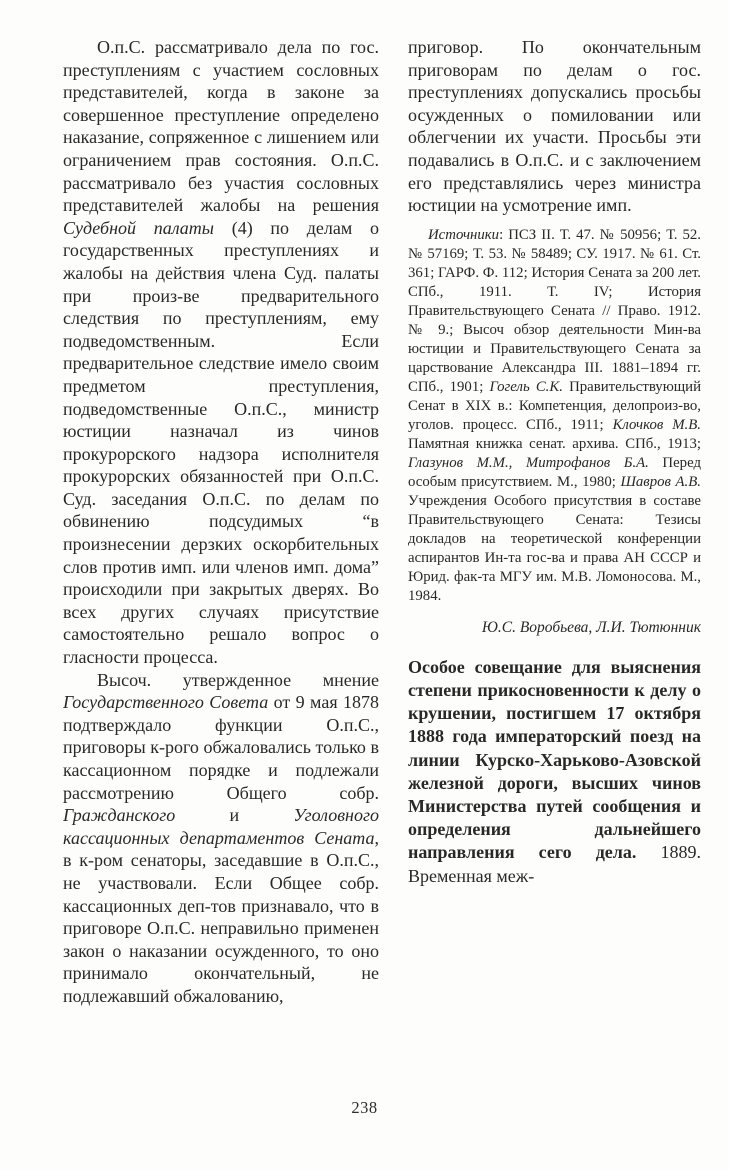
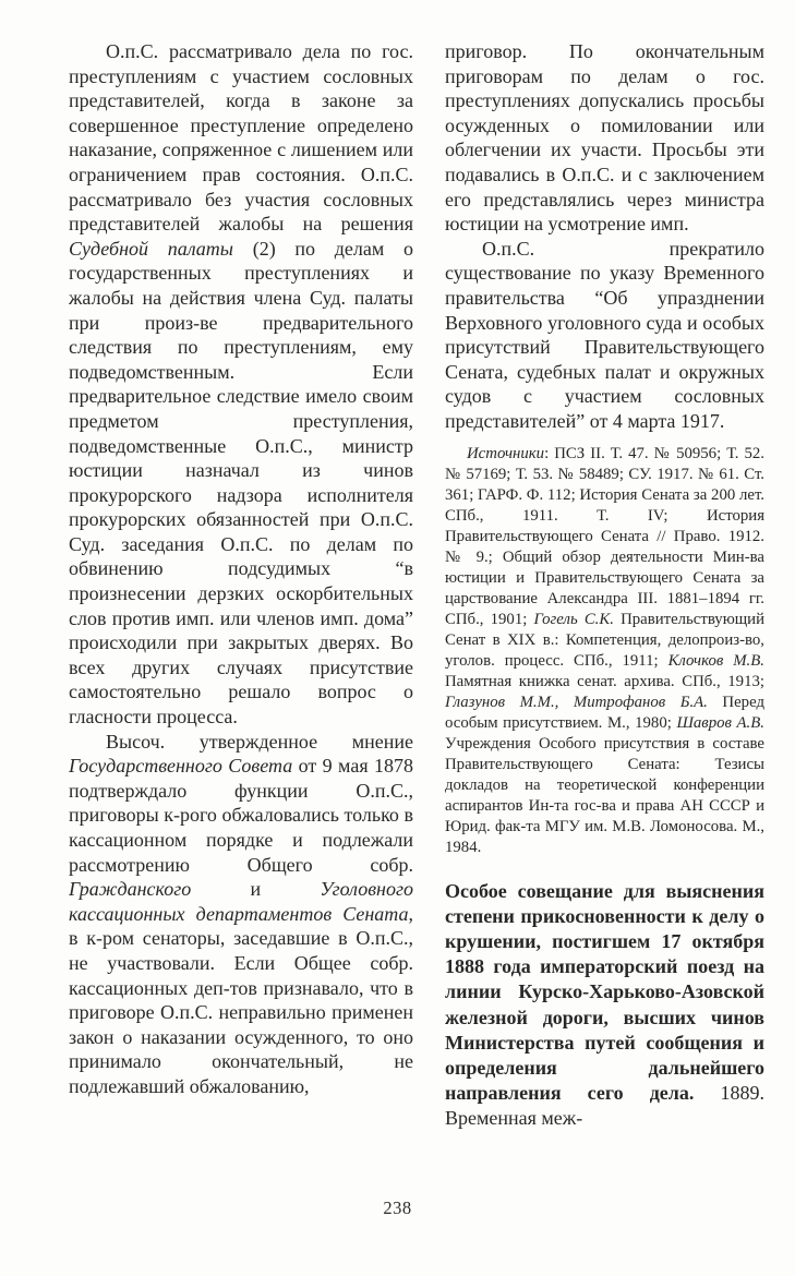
- О.п.С. рассматривало дела по гос. преступлениям с участием сословных представителей, когда в законе за совершенное преступление определено наказание, сопряженное с лишением или ограничением прав состояния. О.п.С. рассматривало без участия сословных представителей жалобы на решения Судебной палаты (4) по делам о государственных преступлениях и жалобы на действия члена Суд. палаты при произ-ве предварительного следствия по преступлениям, ему подведомственным. Если предварительное следствие имело своим предметом преступления, подведомственные О.п.С., министр юстиции назначал из чинов прокурорского надзора исполнителя прокурорских обязанностей при О.п.С. Суд. заседания О.п.С. по делам по обвинению подсудимых “в произнесении дерзких оскорбительных слов против имп. или членов имп. дома” происходили при закрытых дверях. Во всех других случаях присутствие самостоятельно решало вопрос о гласности процесса.
+ О.п.С. рассматривало дела по гос. преступлениям с участием сословных представителей, когда в законе за совершенное преступление определено наказание, сопряженное с лишением или ограничением прав состояния. О.п.С. рассматривало без участия сословных представителей жалобы на решения Судебной палаты (2) по делам о государственных преступлениях и жалобы на действия члена Суд. палаты при произ-ве предварительного следствия по преступлениям, ему подведомственным. Если предварительное следствие имело своим предметом преступления, подведомственные О.п.С., министр юстиции назначал из чинов прокурорского надзора исполнителя прокурорских обязанностей при О.п.С. Суд. заседания О.п.С. по делам по обвинению подсудимых “в произнесении дерзких оскорбительных слов против имп. или членов имп. дома” происходили при закрытых дверях. Во всех других случаях присутствие самостоятельно решало вопрос о гласности процесса.
  Высоч. утвержденное мнение Государственного Совета от 9 мая 1878 подтверждало функции О.п.С., приговоры к-рого обжаловались только в кассационном порядке и подлежали рассмотрению Общего собр. Гражданского и Уголовного кассационных департаментов Сената, в к-ром сенаторы, заседавшие в О.п.С., не участвовали. Если Общее собр. кассационных деп-тов признавало, что в приговоре О.п.С. неправильно применен закон о наказании осужденного, то оно принимало окончательный, не подлежавший обжалованию,
  приговор. По окончательным приговорам по делам о гос. преступлениях допускались просьбы осужденных о помиловании или облегчении их участи. Просьбы эти подавались в О.п.С. и с заключением его представлялись через министра юстиции на усмотрение имп.
+ О.п.С. прекратило существование по указу Временного правительства “Об упразднении Верховного уголовного суда и особых присутствий Правительствующего Сената, судебных палат и окружных судов с участием сословных представителей” от 4 марта 1917.
- Источники: ПСЗ II. Т. 47. № 50956; Т. 52. № 57169; Т. 53. № 58489; СУ. 1917. № 61. Ст. 361; ГАРФ. Ф. 112; История Сената за 200 лет. СПб., 1911. Т. IV; История Правительствующего Сената // Право. 1912. № 9.; Высоч обзор деятельности Мин-ва юстиции и Правительствующего Сената за царствование Александра III. 1881–1894 гг. СПб., 1901; Гогель С.К. Правительствующий Сенат в XIX в.: Компетенция, делопроиз-во, уголов. процесс. СПб., 1911; Клочков М.В. Памятная книжка сенат. архива. СПб., 1913; Глазунов М.М., Митрофанов Б.А. Перед особым присутствием. М., 1980; Шавров А.В. Учреждения Особого присутствия в составе Правительствующего Сената: Тезисы докладов на теоретической конференции аспирантов Ин-та гос-ва и права АН СССР и Юрид. фак-та МГУ им. М.В. Ломоносова. М., 1984.
+ Источники: ПСЗ II. Т. 47. № 50956; Т. 52. № 57169; Т. 53. № 58489; СУ. 1917. № 61. Ст. 361; ГАРФ. Ф. 112; История Сената за 200 лет. СПб., 1911. Т. IV; История Правительствующего Сената // Право. 1912. № 9.; Общий обзор деятельности Мин-ва юстиции и Правительствующего Сената за царствование Александра III. 1881–1894 гг. СПб., 1901; Гогель С.К. Правительствующий Сенат в XIX в.: Компетенция, делопроиз-во, уголов. процесс. СПб., 1911; Клочков М.В. Памятная книжка сенат. архива. СПб., 1913; Глазунов М.М., Митрофанов Б.А. Перед особым присутствием. М., 1980; Шавров А.В. Учреждения Особого присутствия в составе Правительствующего Сената: Тезисы докладов на теоретической конференции аспирантов Ин-та гос-ва и права АН СССР и Юрид. фак-та МГУ им. М.В. Ломоносова. М., 1984.
- Ю.С. Воробьева, Л.И. Тютюнник
  Особое совещание для выяснения степени прикосновенности к делу о крушении, постигшем 17 октября 1888 года императорский поезд на линии Курско-Харьково-Азовской железной дороги, высших чинов Министерства путей сообщения и определения дальнейшего направления сего дела. 1889. Временная меж-
  238
